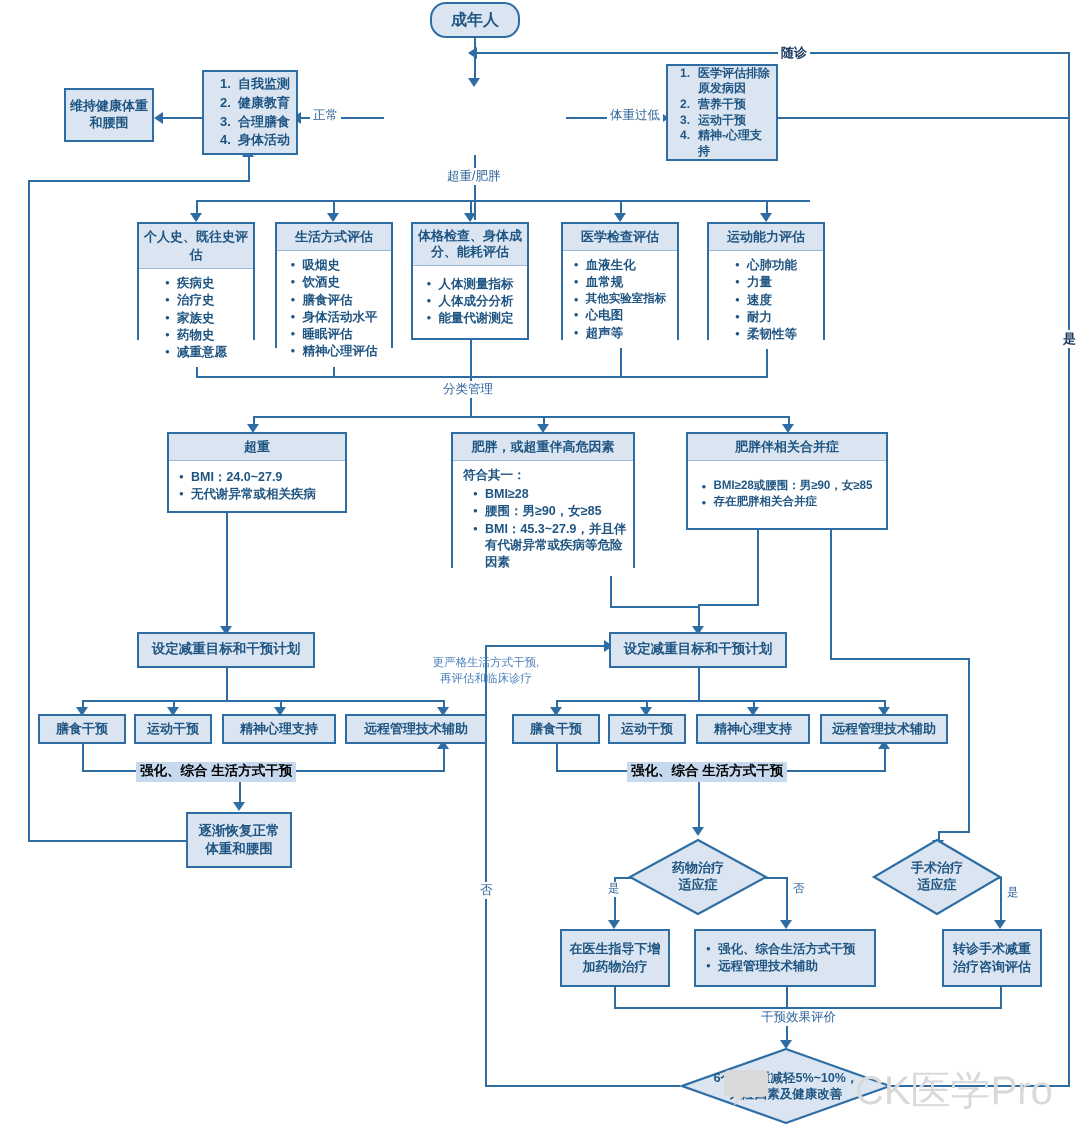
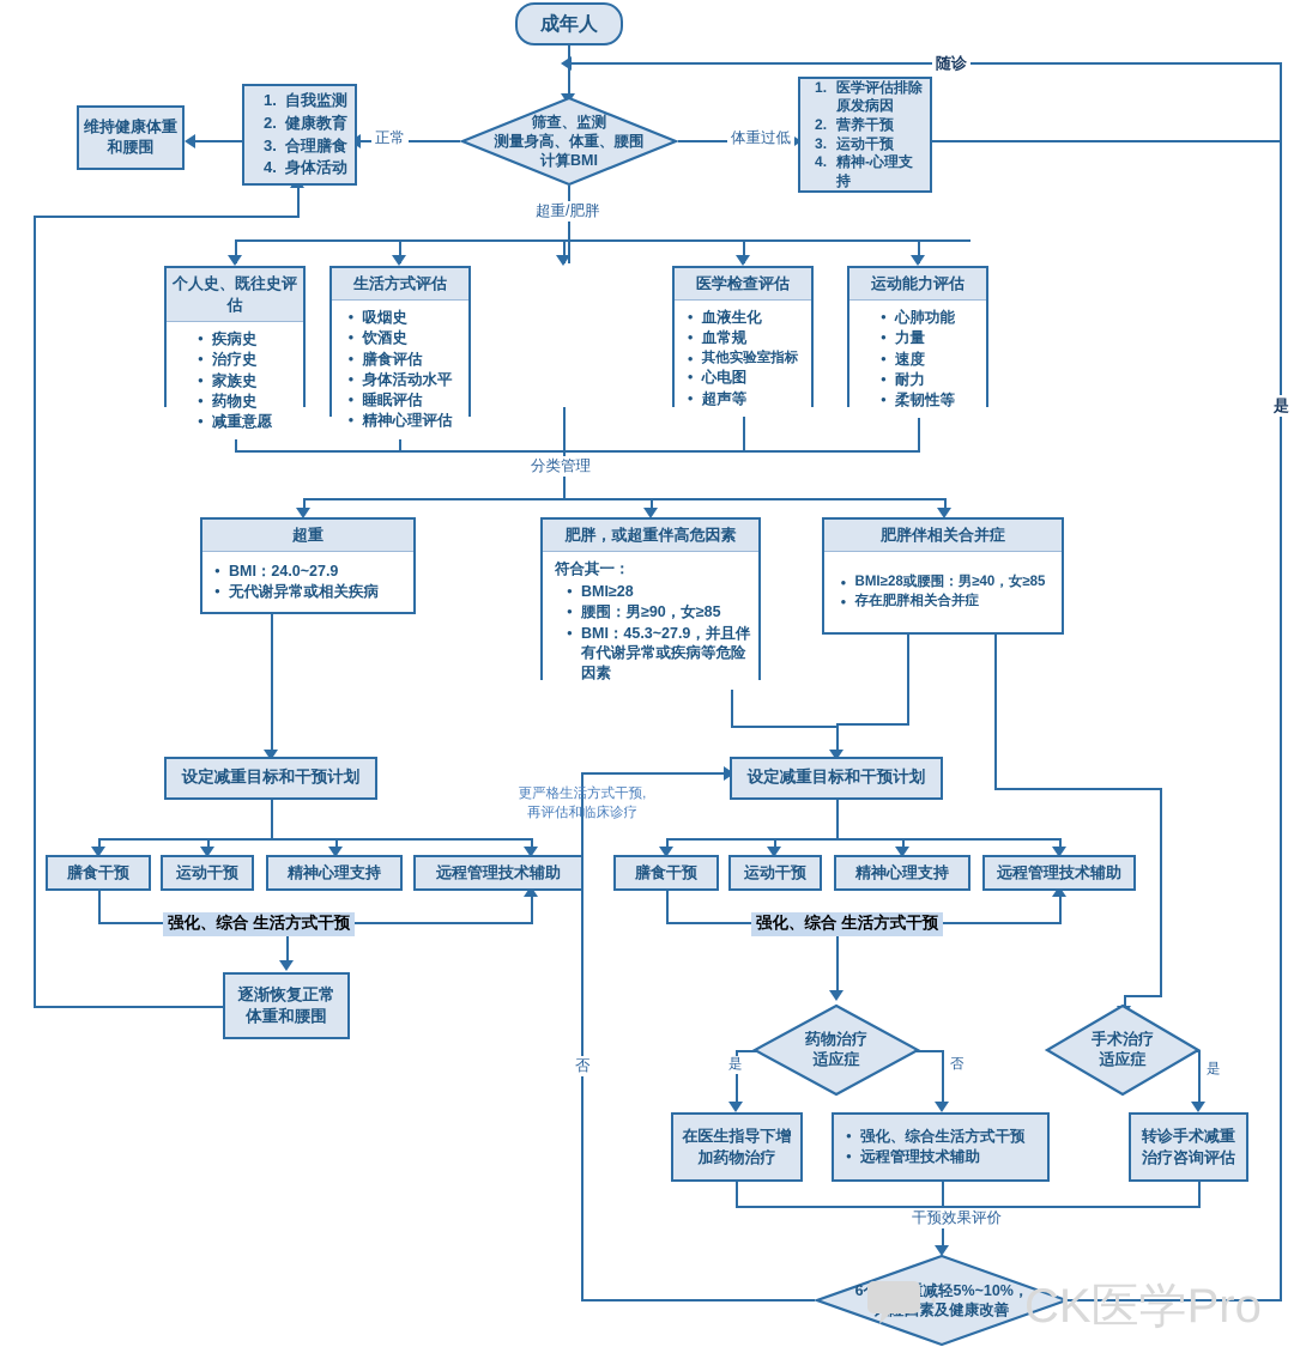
  成年人
+ 筛查、监测
+ 测量身高、体重、腰围
+ 计算BMI
  自我监测
  健康教育
  合理膳食
  身体活动
  维持健康体重和腰围
  医学评估排除原发病因
  营养干预
  运动干预
  精神-心理支持
  个人史、既往史评估
  疾病史
  治疗史
  家族史
  药物史
  减重意愿
  生活方式评估
  吸烟史
  饮酒史
  膳食评估
  身体活动水平
  睡眠评估
  精神心理评估
- 体格检查、身体成分、能耗评估
- 人体测量指标
- 人体成分分析
- 能量代谢测定
  医学检查评估
  血液生化
  血常规
  其他实验室指标
  心电图
  超声等
  运动能力评估
  心肺功能
  力量
  速度
  耐力
  柔韧性等
  超重
  BMI：24.0~27.9
  无代谢异常或相关疾病
  肥胖，或超重伴高危因素
  符合其一：
  BMI≥28
  腰围：男≥90，女≥85
  BMI：45.3~27.9，并且伴有代谢异常或疾病等危险因素
  肥胖伴相关合并症
- BMI≥28或腰围：男≥90，女≥85
+ BMI≥28或腰围：男≥40，女≥85
  存在肥胖相关合并症
  设定减重目标和干预计划
  设定减重目标和干预计划
  膳食干预
  运动干预
  精神心理支持
  远程管理技术辅助
  膳食干预
  运动干预
  精神心理支持
  远程管理技术辅助
  逐渐恢复正常体重和腰围
  药物治疗
  适应症
  手术治疗
  适应症
  在医生指导下增
  加药物治疗
  强化、综合生活方式干预
  远程管理技术辅助
  转诊手术减重
  治疗咨询评估
  6减轻5%~10%，
  正常
  体重过低
  随诊
  超重/肥胖
  分类管理
  是
  否
  更严格生活方式干预,
  再评估和临床诊疗
  强化、综合 生活方式干预
  强化、综合 生活方式干预
  是
  否
  是
  干预效果评价
  ·
  CK医学Pro
